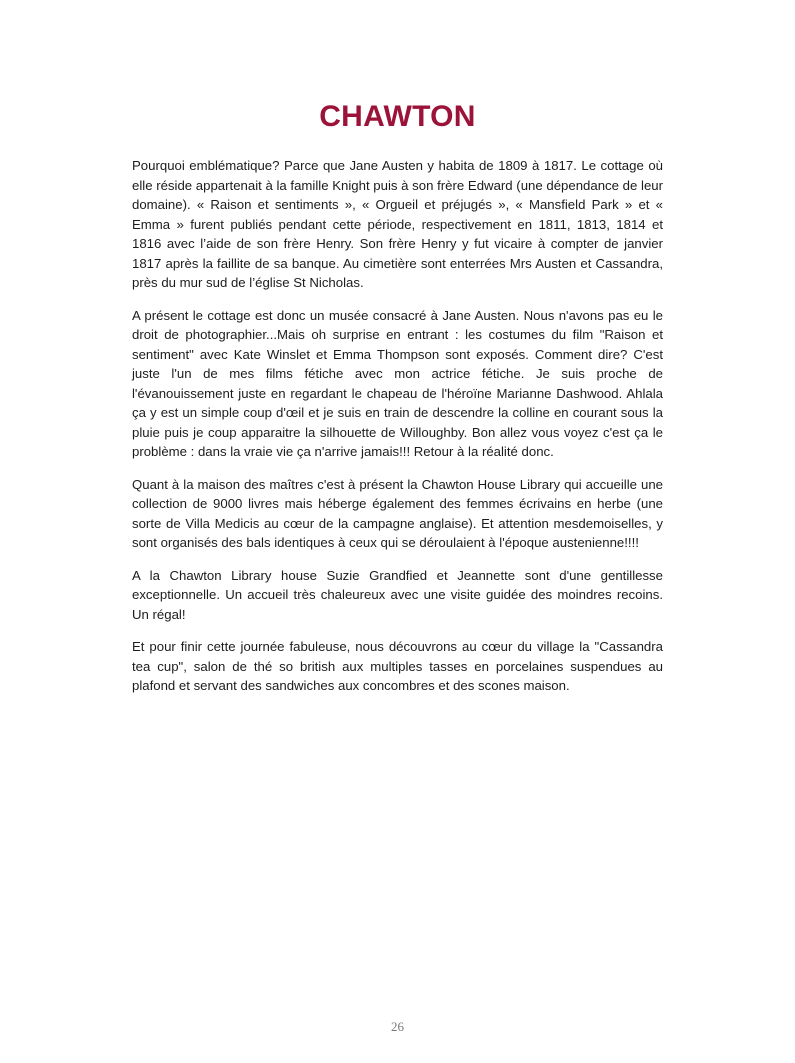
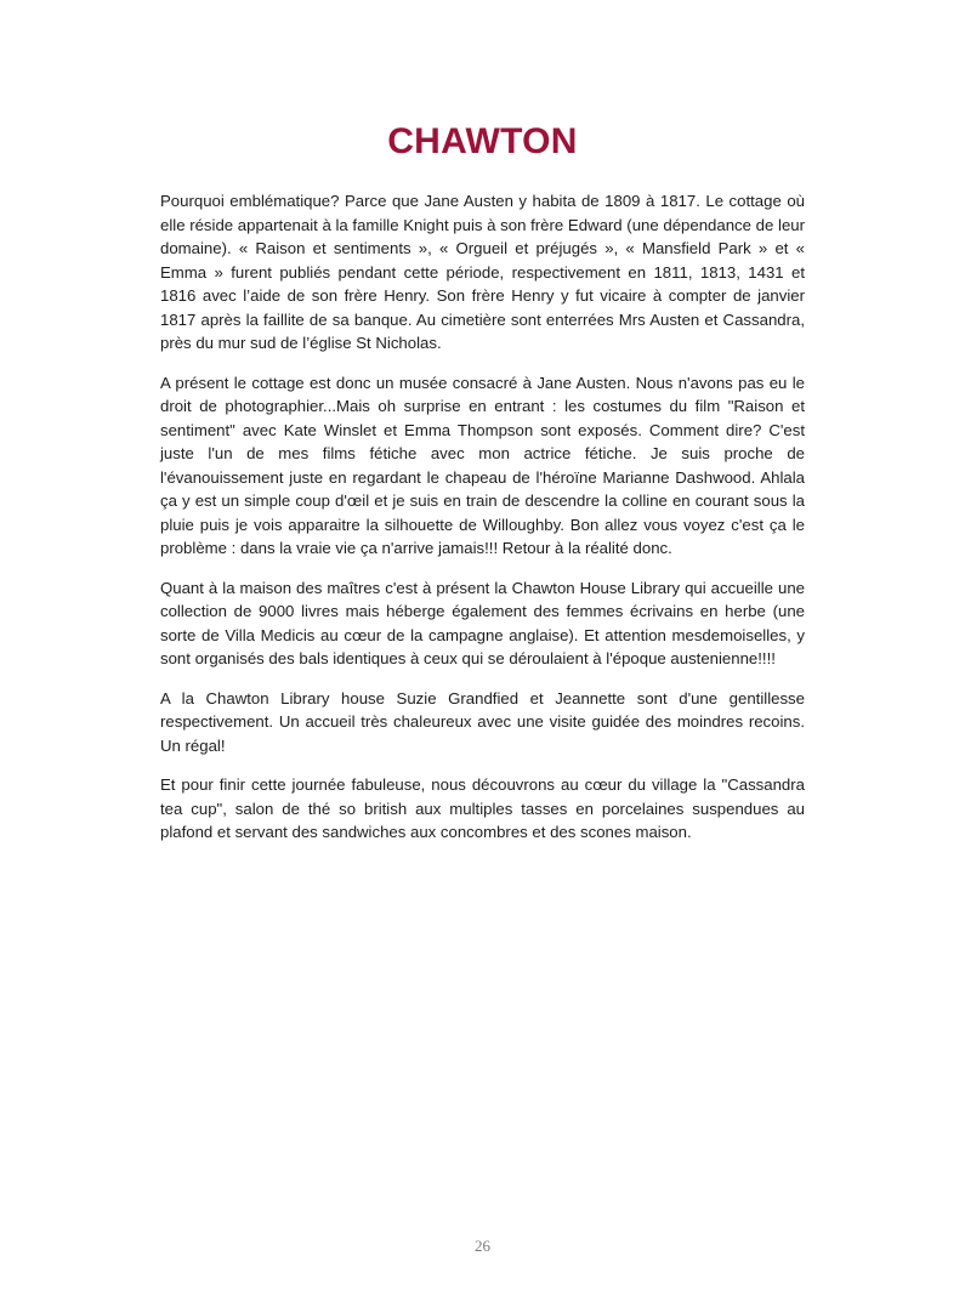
  CHAWTON
- Pourquoi emblématique? Parce que Jane Austen y habita de 1809 à 1817. Le cottage où elle réside appartenait à la famille Knight puis à son frère Edward (une dépendance de leur domaine). « Raison et sentiments », « Orgueil et préjugés », « Mansfield Park » et « Emma » furent publiés pendant cette période, respectivement en 1811, 1813, 1814 et 1816 avec l’aide de son frère Henry. Son frère Henry y fut vicaire à compter de janvier 1817 après la faillite de sa banque. Au cimetière sont enterrées Mrs Austen et Cassandra, près du mur sud de l’église St Nicholas.
+ Pourquoi emblématique? Parce que Jane Austen y habita de 1809 à 1817. Le cottage où elle réside appartenait à la famille Knight puis à son frère Edward (une dépendance de leur domaine). « Raison et sentiments », « Orgueil et préjugés », « Mansfield Park » et « Emma » furent publiés pendant cette période, respectivement en 1811, 1813, 1431 et 1816 avec l’aide de son frère Henry. Son frère Henry y fut vicaire à compter de janvier 1817 après la faillite de sa banque. Au cimetière sont enterrées Mrs Austen et Cassandra, près du mur sud de l’église St Nicholas.
- A présent le cottage est donc un musée consacré à Jane Austen. Nous n'avons pas eu le droit de photographier...Mais oh surprise en entrant : les costumes du film "Raison et sentiment" avec Kate Winslet et Emma Thompson sont exposés. Comment dire? C'est juste l'un de mes films fétiche avec mon actrice fétiche. Je suis proche de l'évanouissement juste en regardant le chapeau de l'héroïne Marianne Dashwood. Ahlala ça y est un simple coup d'œil et je suis en train de descendre la colline en courant sous la pluie puis je coup apparaitre la silhouette de Willoughby. Bon allez vous voyez c'est ça le problème : dans la vraie vie ça n'arrive jamais!!! Retour à la réalité donc.
+ A présent le cottage est donc un musée consacré à Jane Austen. Nous n'avons pas eu le droit de photographier...Mais oh surprise en entrant : les costumes du film "Raison et sentiment" avec Kate Winslet et Emma Thompson sont exposés. Comment dire? C'est juste l'un de mes films fétiche avec mon actrice fétiche. Je suis proche de l'évanouissement juste en regardant le chapeau de l'héroïne Marianne Dashwood. Ahlala ça y est un simple coup d'œil et je suis en train de descendre la colline en courant sous la pluie puis je vois apparaitre la silhouette de Willoughby. Bon allez vous voyez c'est ça le problème : dans la vraie vie ça n'arrive jamais!!! Retour à la réalité donc.
  Quant à la maison des maîtres c'est à présent la Chawton House Library qui accueille une collection de 9000 livres mais héberge également des femmes écrivains en herbe (une sorte de Villa Medicis au cœur de la campagne anglaise). Et attention mesdemoiselles, y sont organisés des bals identiques à ceux qui se déroulaient à l'époque austenienne!!!!
- A la Chawton Library house Suzie Grandfied et Jeannette sont d'une gentillesse exceptionnelle. Un accueil très chaleureux avec une visite guidée des moindres recoins. Un régal!
+ A la Chawton Library house Suzie Grandfied et Jeannette sont d'une gentillesse respectivement. Un accueil très chaleureux avec une visite guidée des moindres recoins. Un régal!
  Et pour finir cette journée fabuleuse, nous découvrons au cœur du village la "Cassandra tea cup", salon de thé so british aux multiples tasses en porcelaines suspendues au plafond et servant des sandwiches aux concombres et des scones maison.
  26
